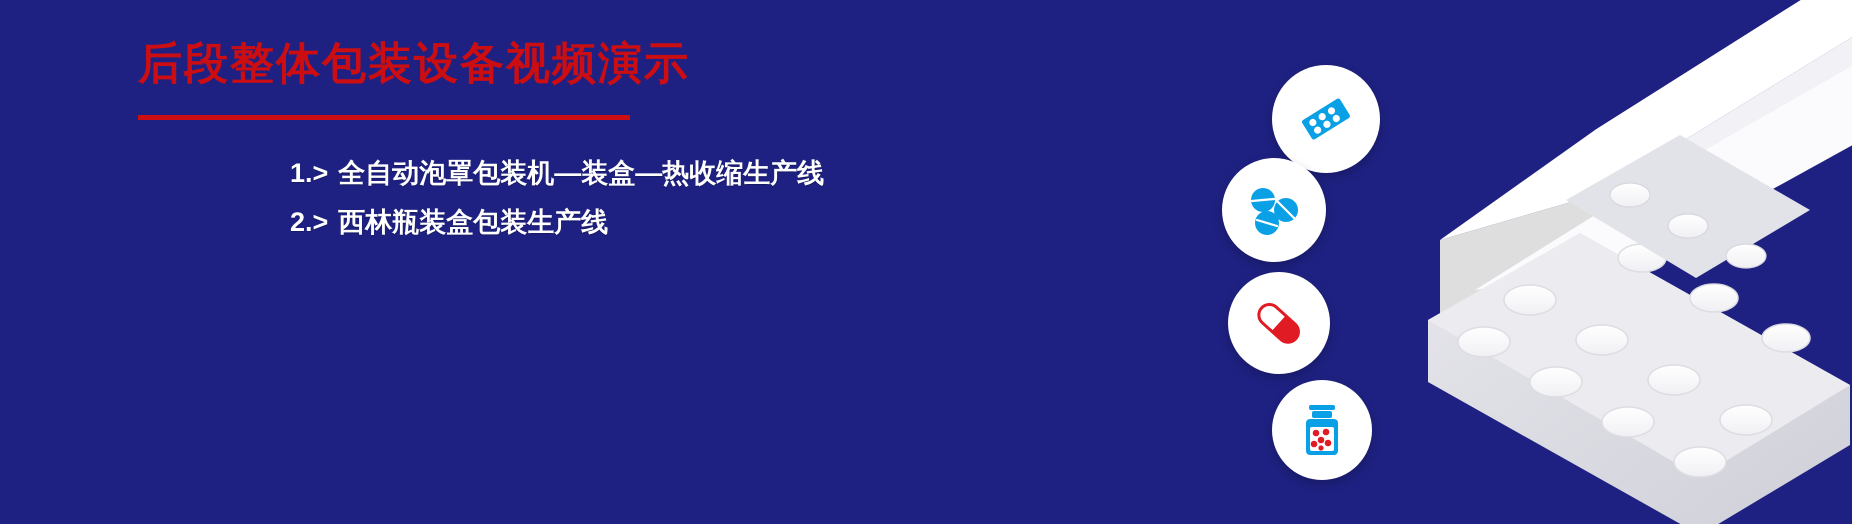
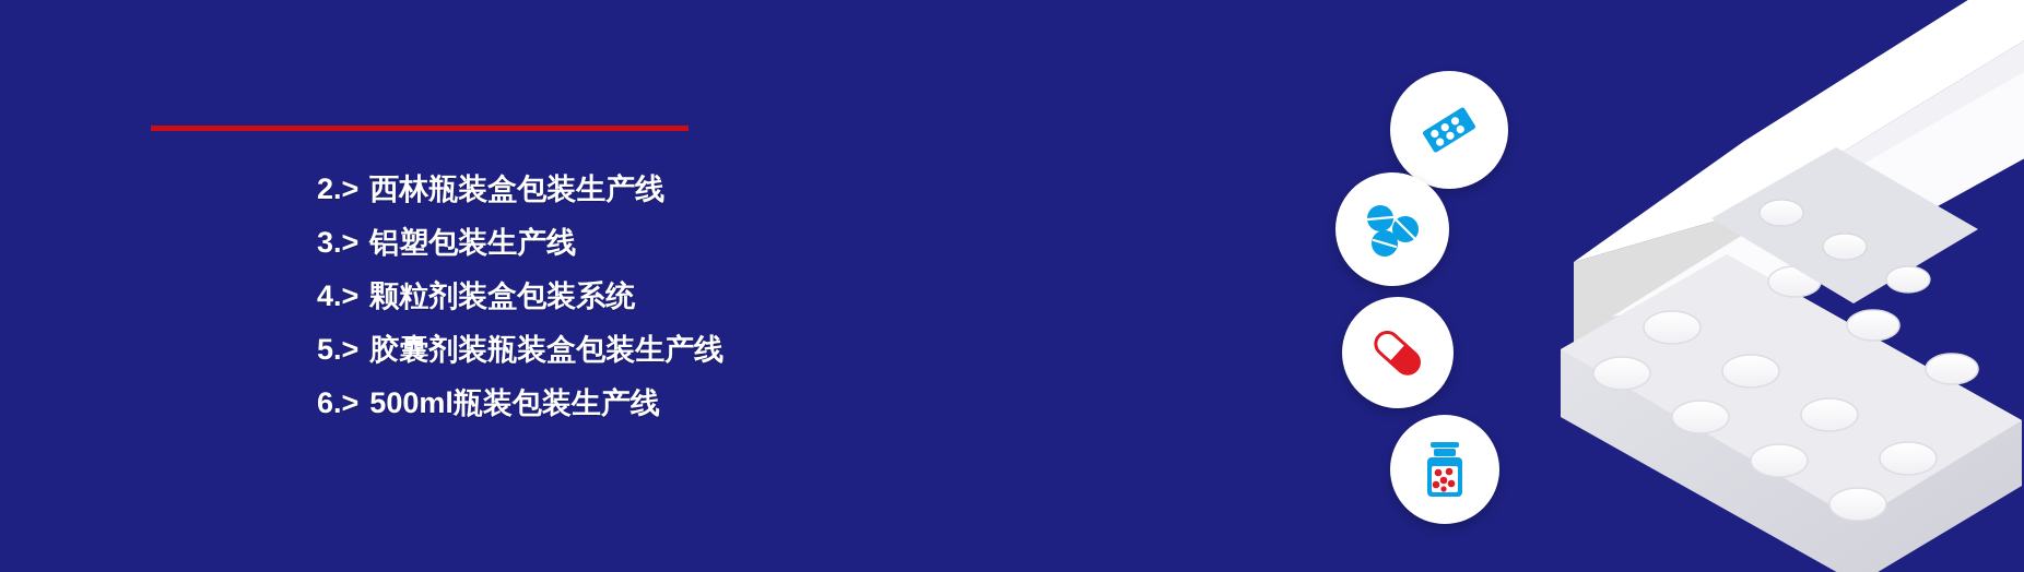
- 后段整体包装设备视频演示
- 1.>
- 全自动泡罩包装机—装盒—热收缩生产线
  2.>
  西林瓶装盒包装生产线
+ 3.>
+ 铝塑包装生产线
+ 4.>
+ 颗粒剂装盒包装系统
+ 5.>
+ 胶囊剂装瓶装盒包装生产线
+ 6.>
+ 500ml瓶装包装生产线
